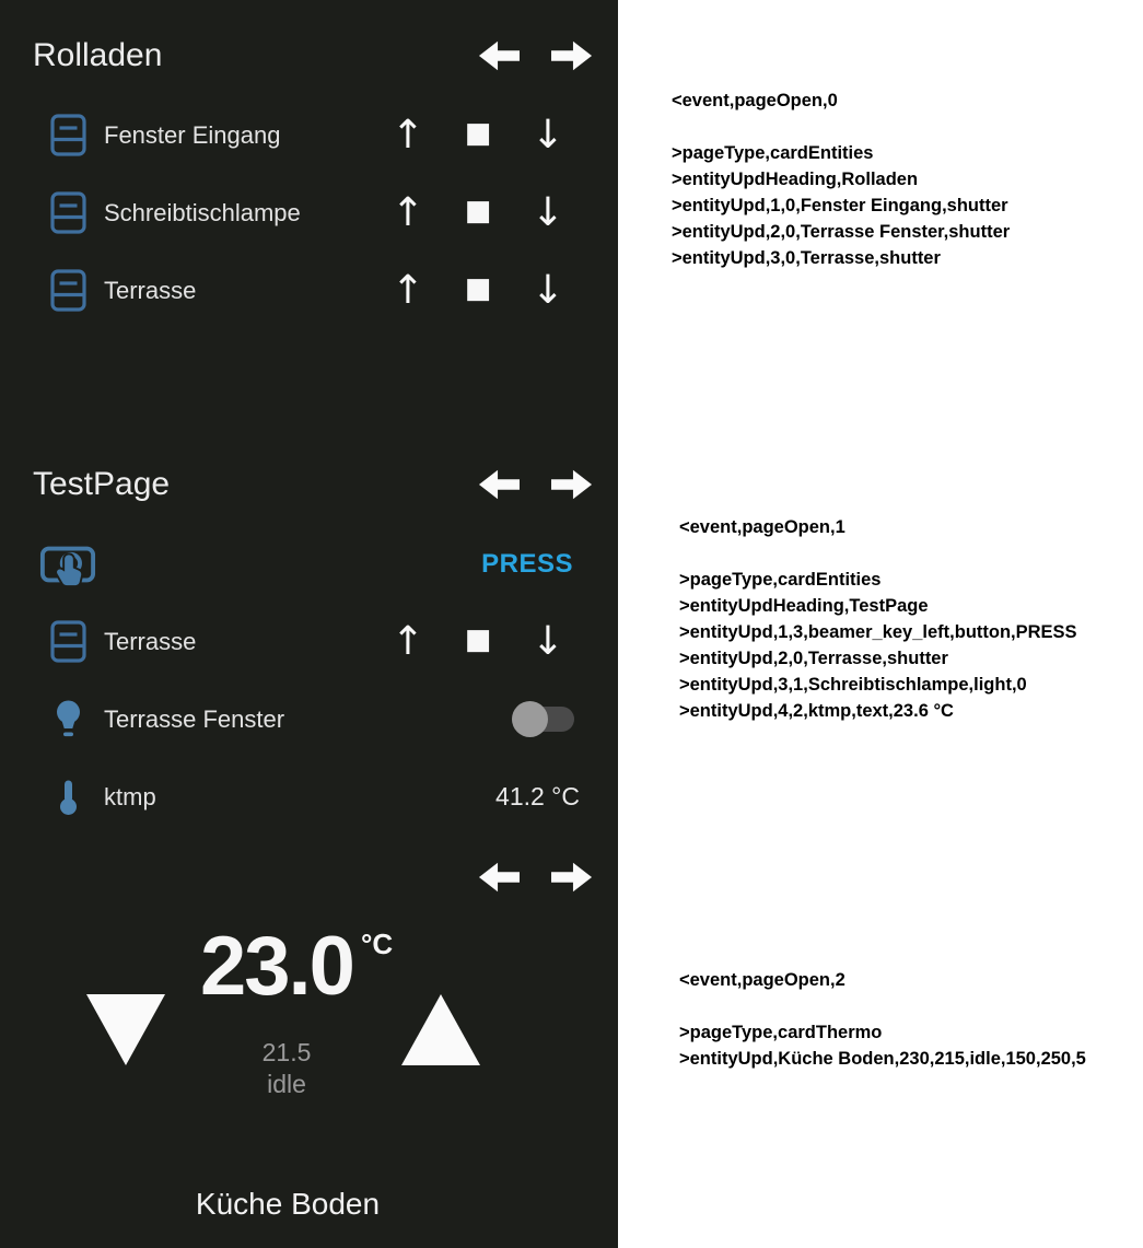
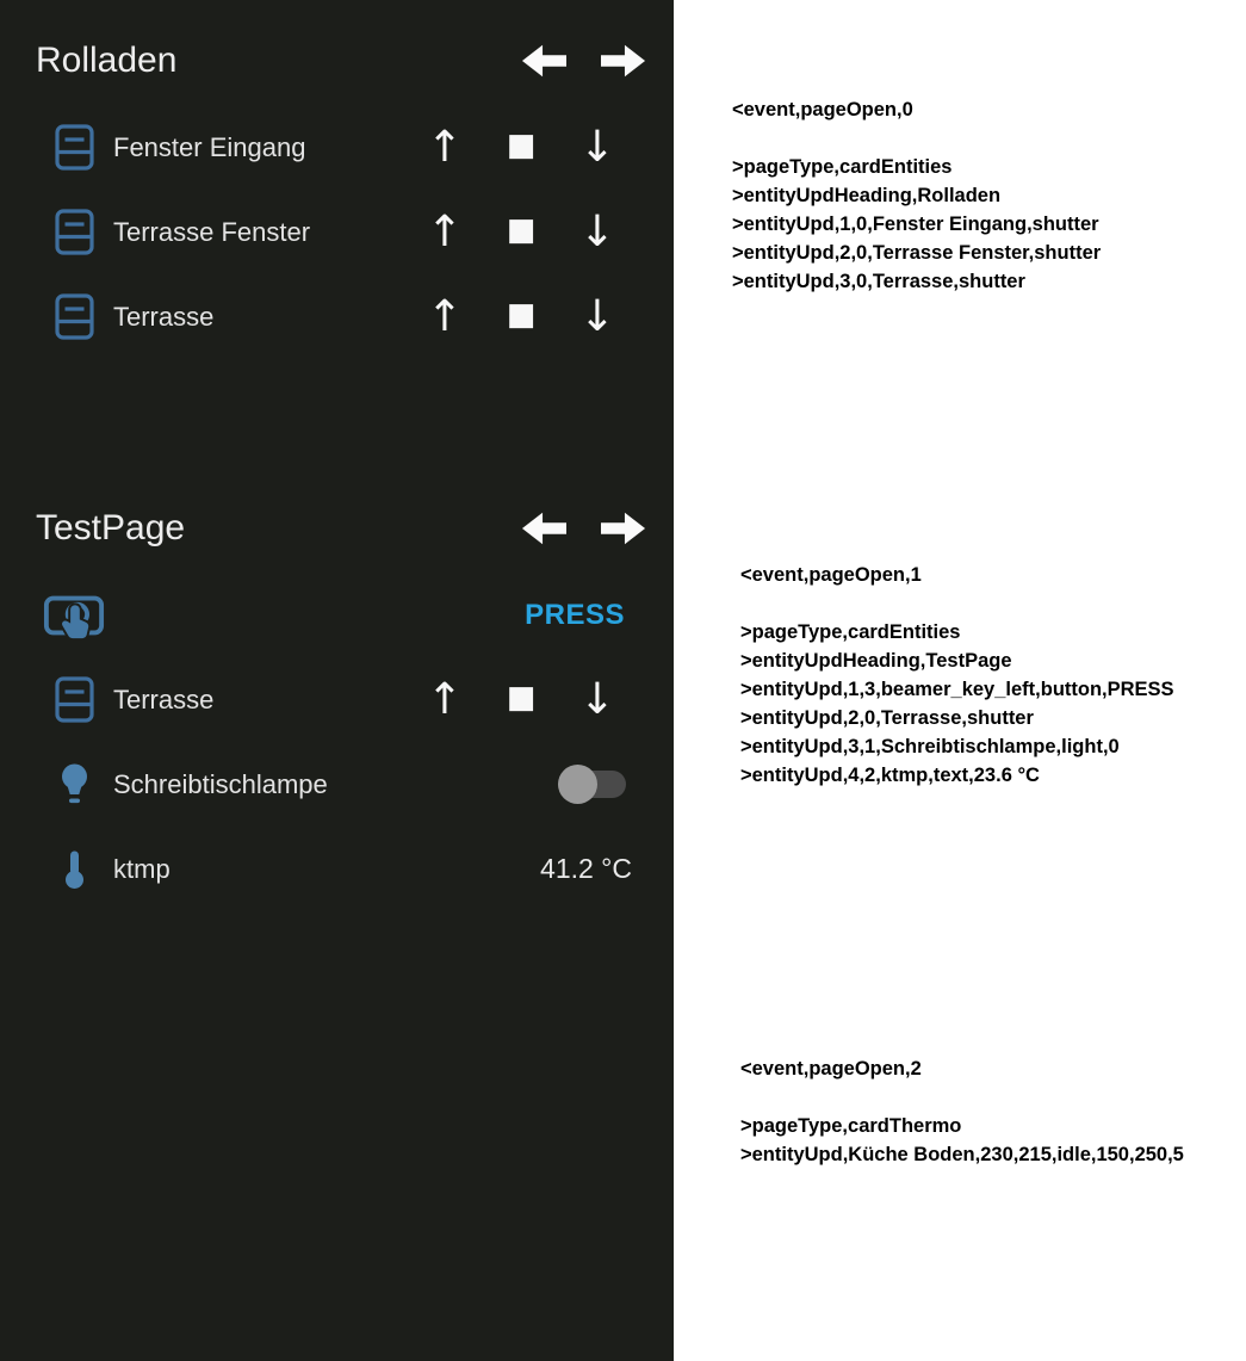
  Rolladen
  Fenster Eingang
  ↑
  ■
  ↓
- Schreibtischlampe
+ Terrasse Fenster
  ↑
  ■
  ↓
  Terrasse
  ↑
  ■
  ↓
  TestPage
  PRESS
  Terrasse
  ↑
  ■
  ↓
- Terrasse Fenster
+ Schreibtischlampe
  ktmp
  41.2 °C
- 23.0
- °C
- 21.5
- idle
- Küche Boden
  <event,pageOpen,0
  >pageType,cardEntities
  >entityUpdHeading,Rolladen
  >entityUpd,1,0,Fenster Eingang,shutter
  >entityUpd,2,0,Terrasse Fenster,shutter
  >entityUpd,3,0,Terrasse,shutter
  <event,pageOpen,1
  >pageType,cardEntities
  >entityUpdHeading,TestPage
  >entityUpd,1,3,beamer_key_left,button,PRESS
  >entityUpd,2,0,Terrasse,shutter
  >entityUpd,3,1,Schreibtischlampe,light,0
  >entityUpd,4,2,ktmp,text,23.6 °C
  <event,pageOpen,2
  >pageType,cardThermo
  >entityUpd,Küche Boden,230,215,idle,150,250,5
